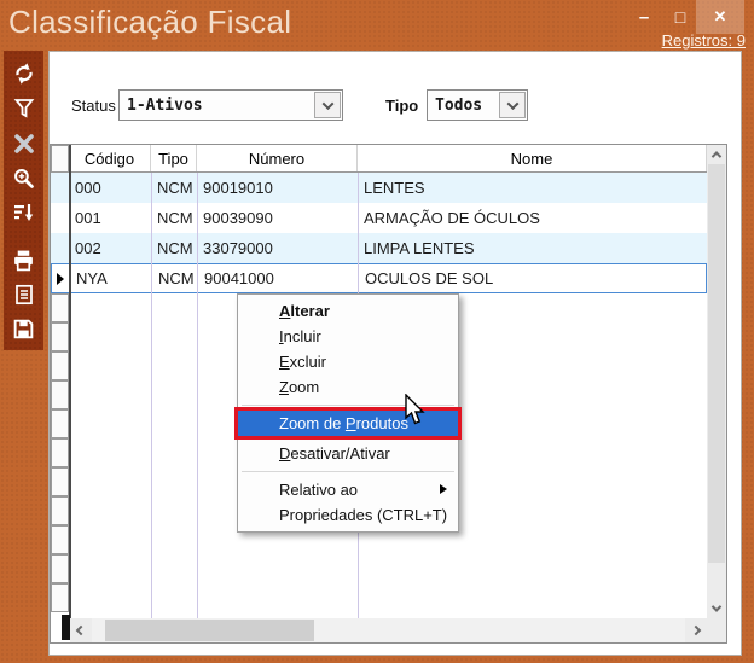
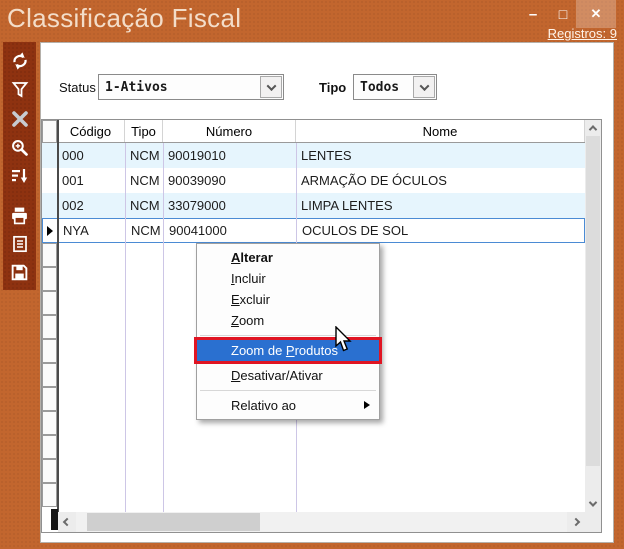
  Classificação Fiscal
  –
  □
  ✕
  Registros: 9
  Status
  1-Ativos
  Tipo
  Todos
  Código
  Tipo
  Número
  Nome
  000
  NCM
  90019010
  LENTES
  001
  NCM
  90039090
  ARMAÇÃO DE ÓCULOS
  002
  NCM
  33079000
  LIMPA LENTES
  NYA
  NCM
  90041000
  OCULOS DE SOL
  Alterar
  Incluir
  Excluir
  Zoom
  Zoom de Produtos
  Desativar/Ativar
  Relativo ao
- Propriedades (CTRL+T)
